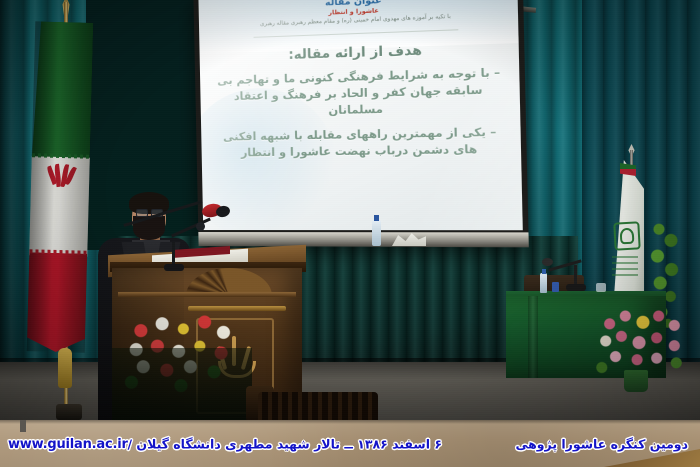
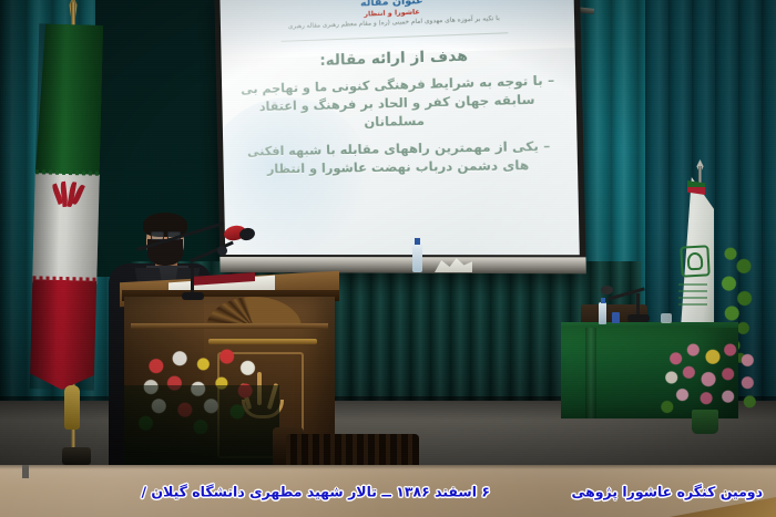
  دومین کنگره عاشورا پژوهی
  ۶ اسفند ۱۳۸۶ ــ تالار شهید مطهری دانشگاه گیلان /
- www.guilan.ac.ir
